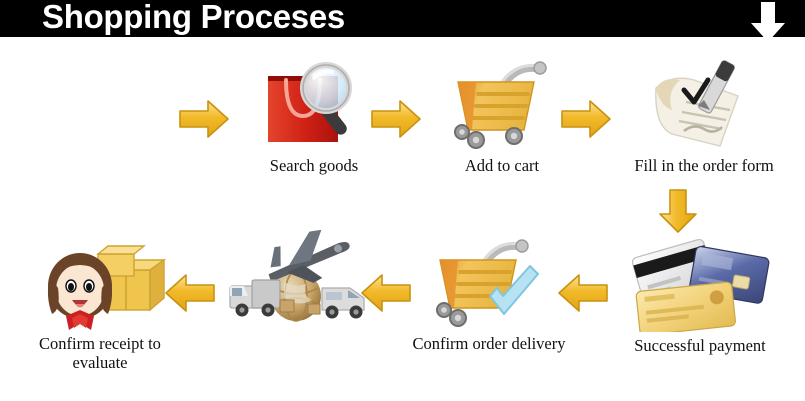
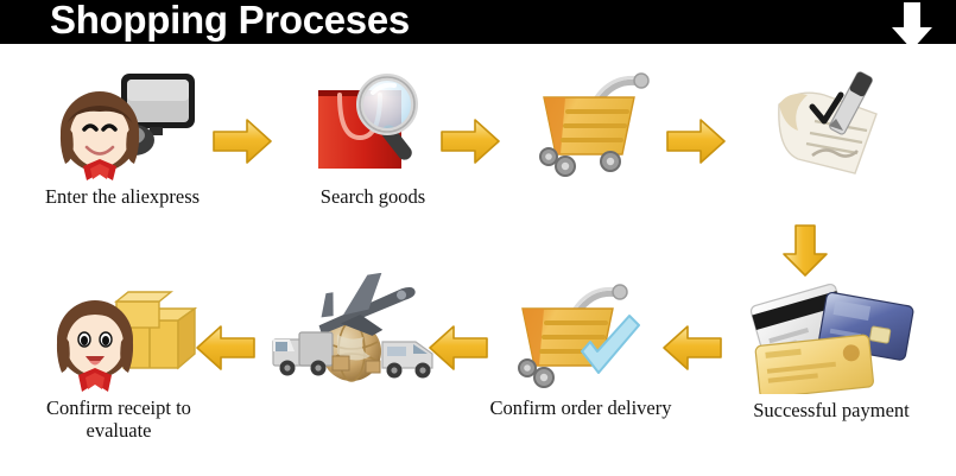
  Shopping Proceses
+ Enter the aliexpress
  Search goods
- Add to cart
- Fill in the order form
  Successful payment
  Confirm order delivery
  Confirm receipt to
  evaluate
